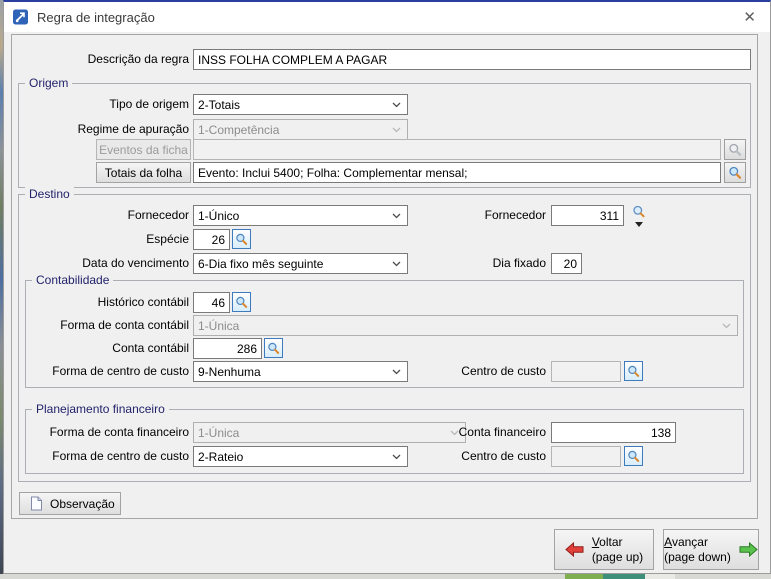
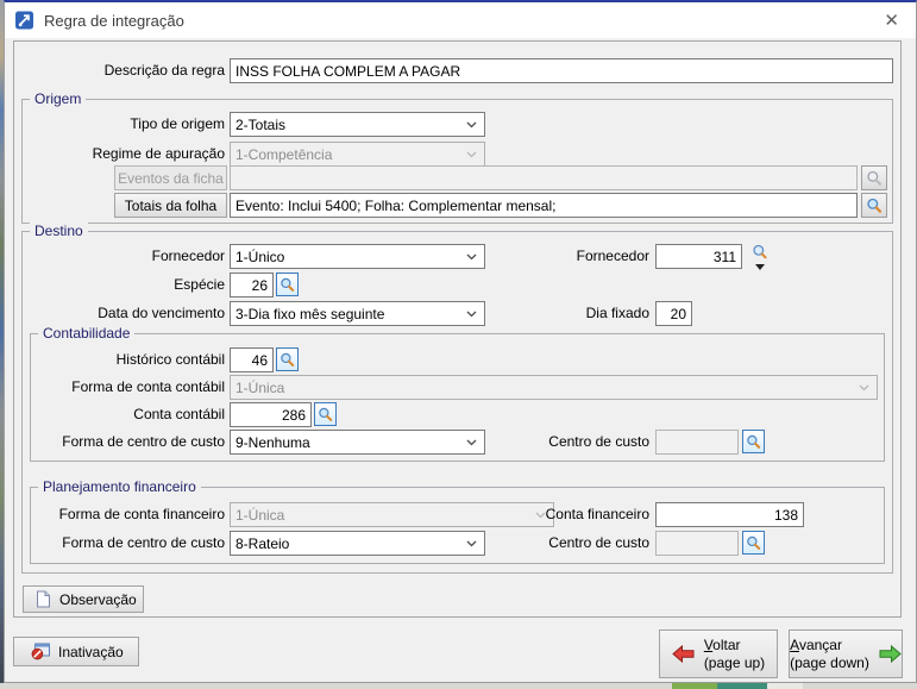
  Regra de integração
  ✕
  Descrição da regra
  INSS FOLHA COMPLEM A PAGAR
  Origem
  Tipo de origem
  2-Totais
  Regime de apuração
  1-Competência
  Eventos da ficha
  Totais da folha
  Evento: Inclui 5400; Folha: Complementar mensal;
  Destino
  Fornecedor
  1-Único
  Fornecedor
  311
  Espécie
  26
  Data do vencimento
- 6-Dia fixo mês seguinte
+ 3-Dia fixo mês seguinte
  Dia fixado
  20
  Contabilidade
  Histórico contábil
  46
  Forma de conta contábil
  1-Única
  Conta contábil
  286
  Forma de centro de custo
  9-Nenhuma
  Centro de custo
  Planejamento financeiro
  Forma de conta financeiro
  1-Única
  Conta financeiro
  138
  Forma de centro de custo
- 2-Rateio
+ 8-Rateio
  Centro de custo
  Observação
+ Inativação
  Voltar
  (page up)
  Avançar
  (page down)
